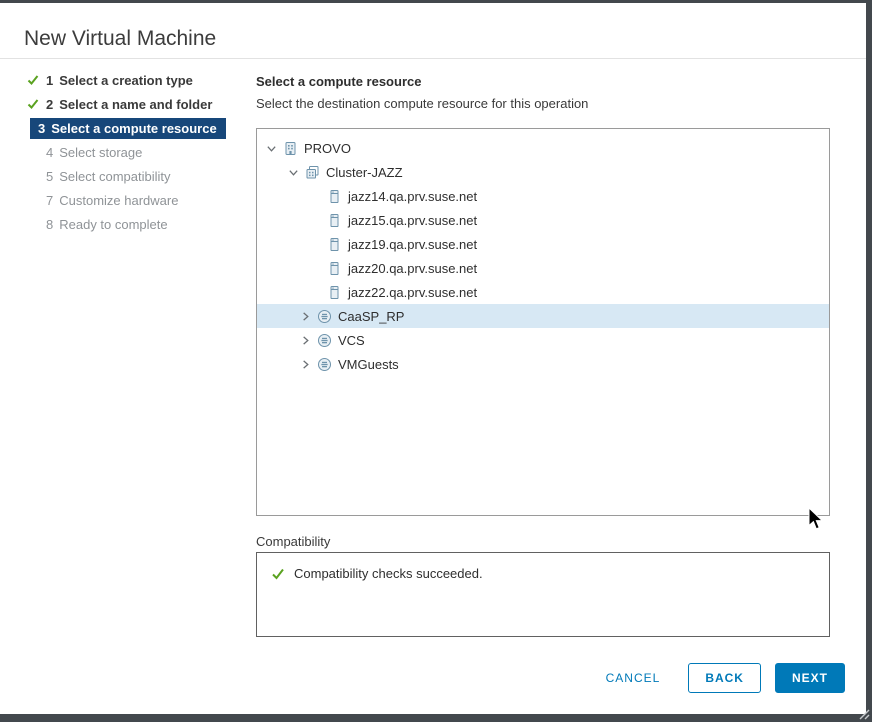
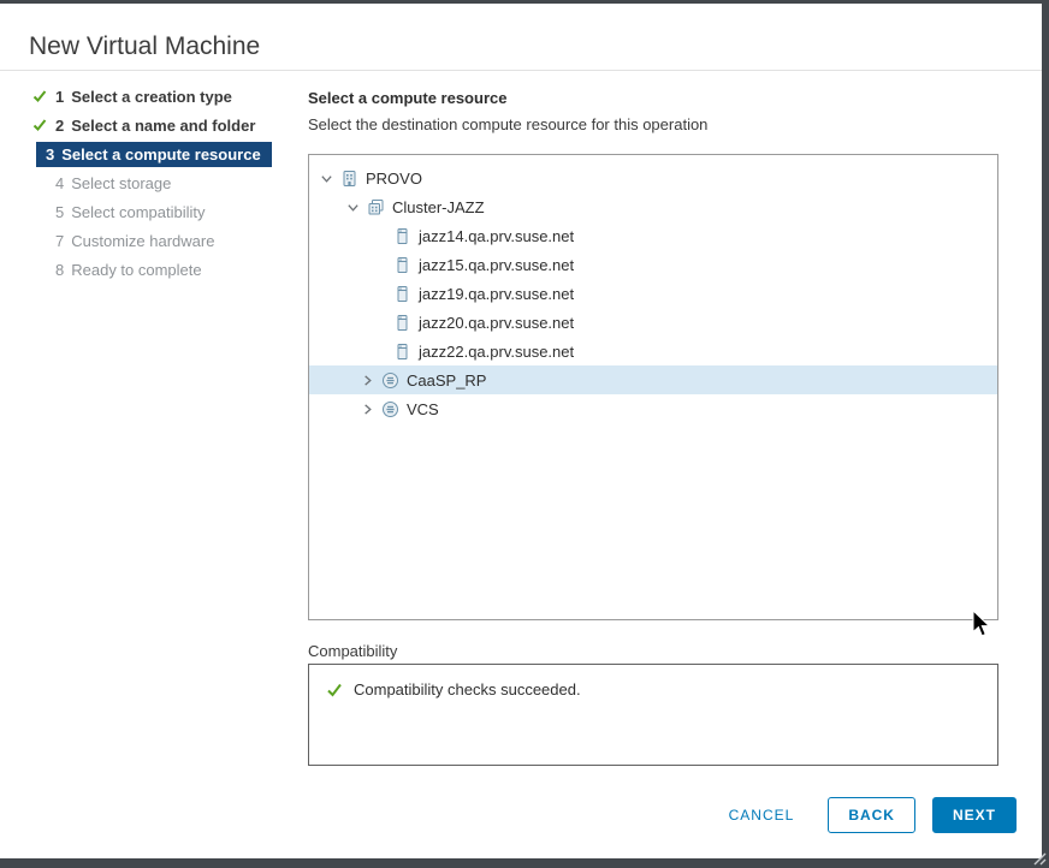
  New Virtual Machine
  1
  Select a creation type
  2
  Select a name and folder
  3
  Select a compute resource
  4
  Select storage
  5
  Select compatibility
  7
  Customize hardware
  8
  Ready to complete
  Select a compute resource
  Select the destination compute resource for this operation
  PROVO
  Cluster-JAZZ
  jazz14.qa.prv.suse.net
  jazz15.qa.prv.suse.net
  jazz19.qa.prv.suse.net
  jazz20.qa.prv.suse.net
  jazz22.qa.prv.suse.net
  CaaSP_RP
  VCS
- VMGuests
  Compatibility
  Compatibility checks succeeded.
  CANCEL
  BACK
  NEXT
